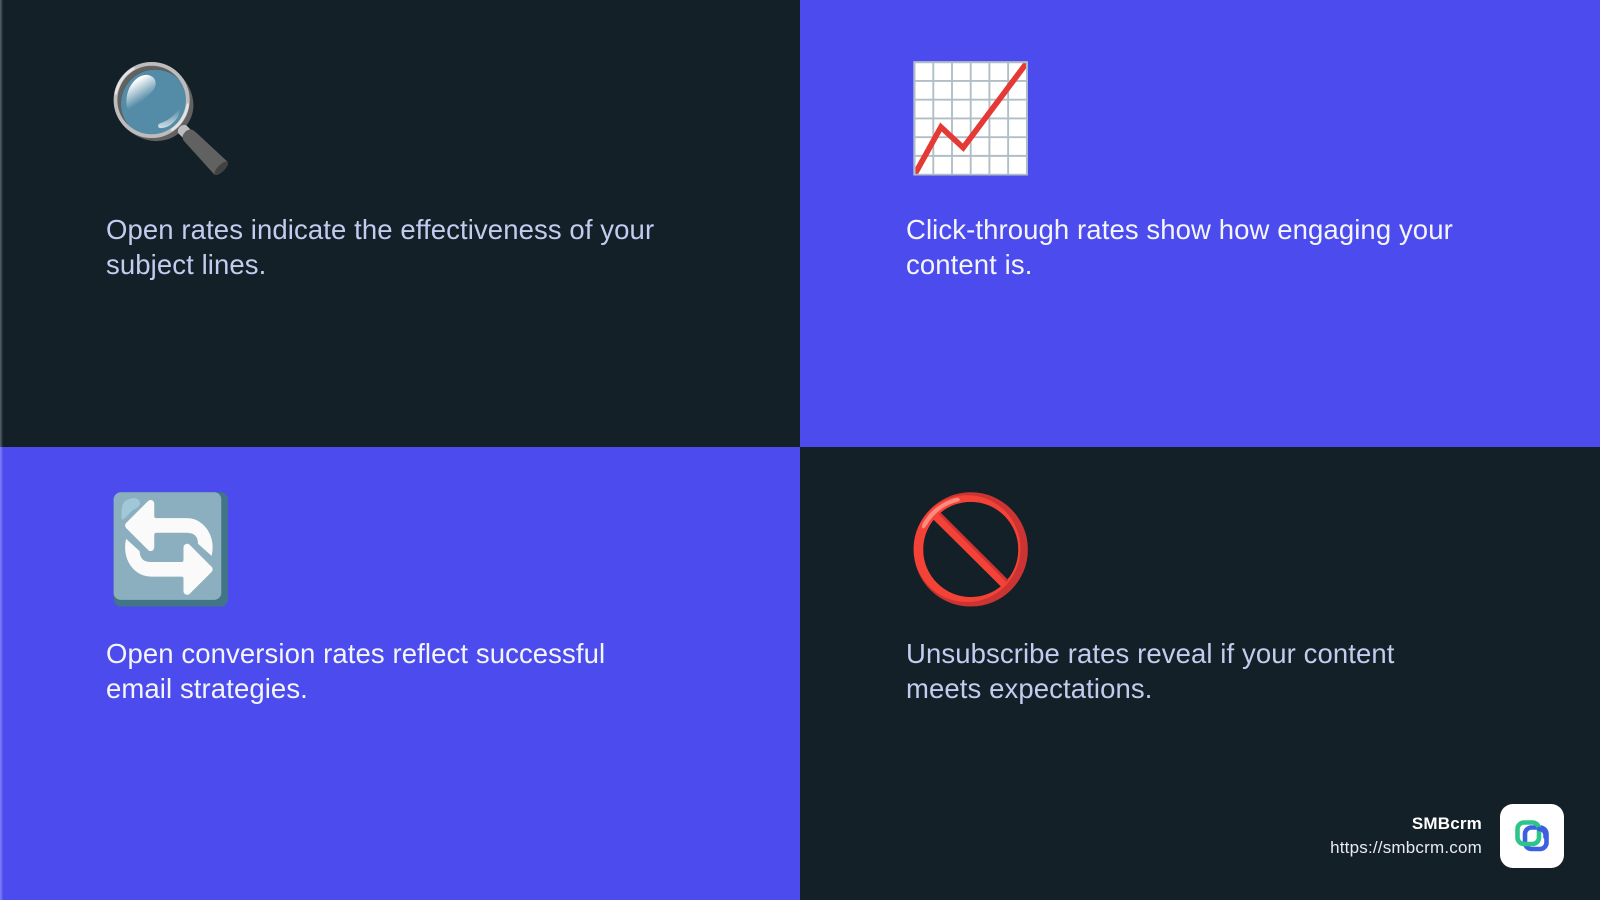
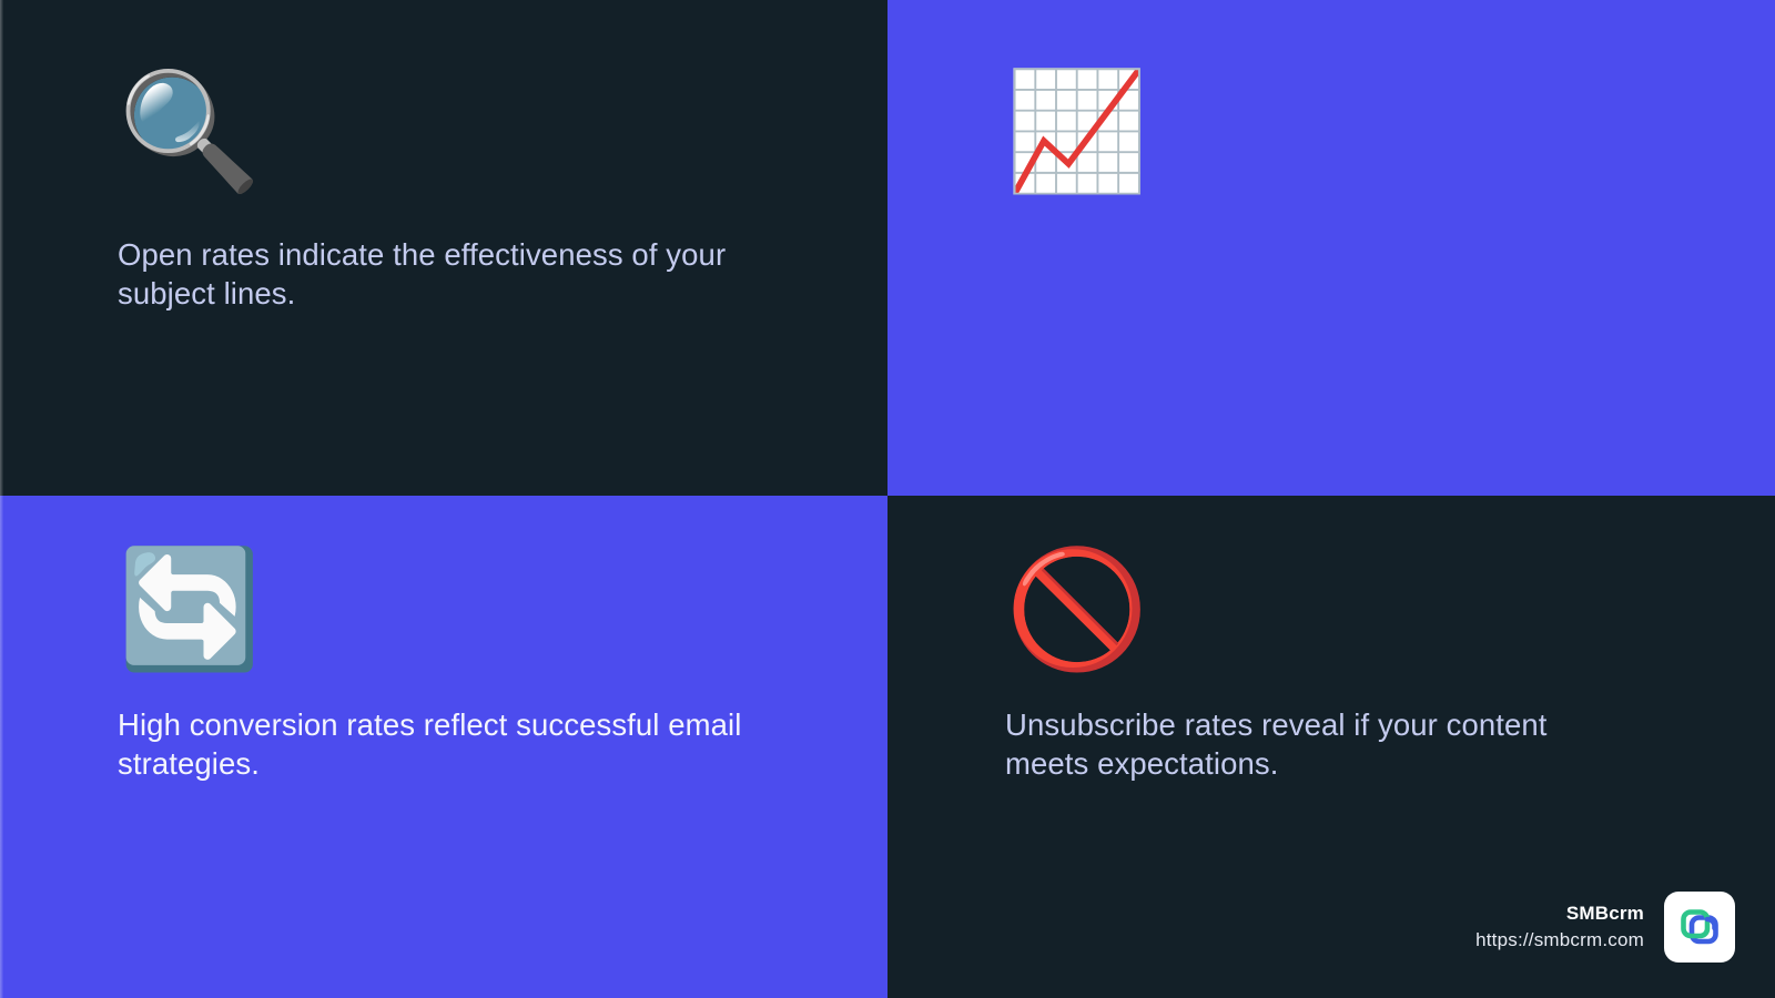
  🔍
  Open rates indicate the effectiveness of your subject lines.
  📈
- Click-through rates show how engaging your content is.
  🔄
- Open conversion rates reflect successful email strategies.
+ High conversion rates reflect successful email strategies.
  🚫
  Unsubscribe rates reveal if your content meets expectations.
  SMBcrm
  https://smbcrm.com
